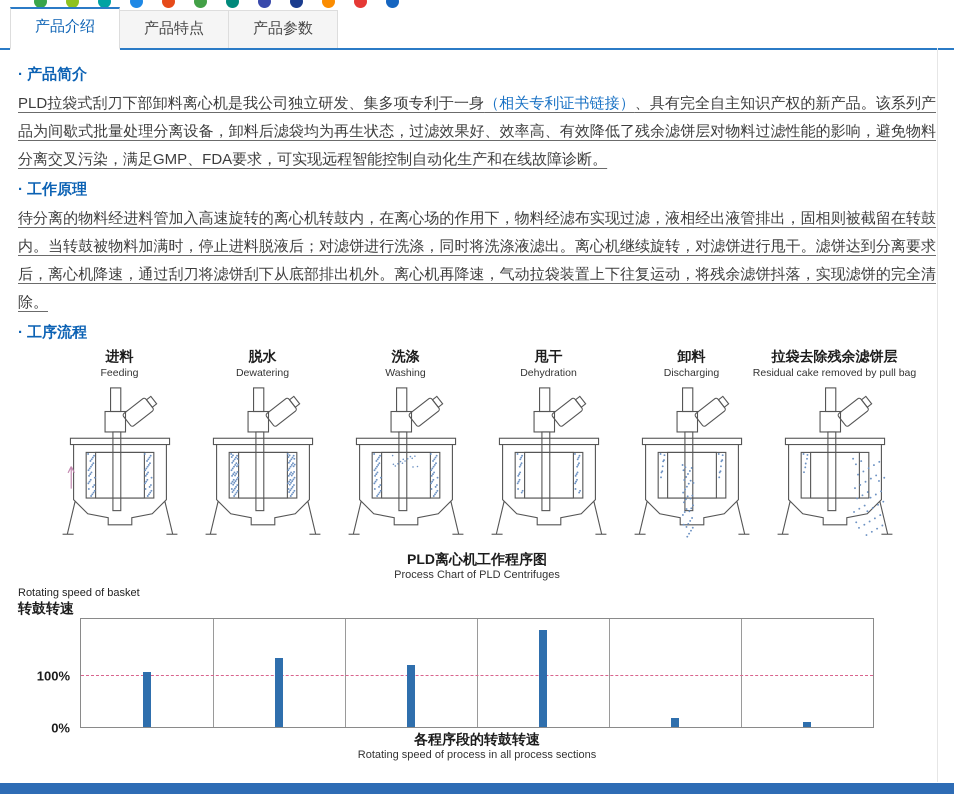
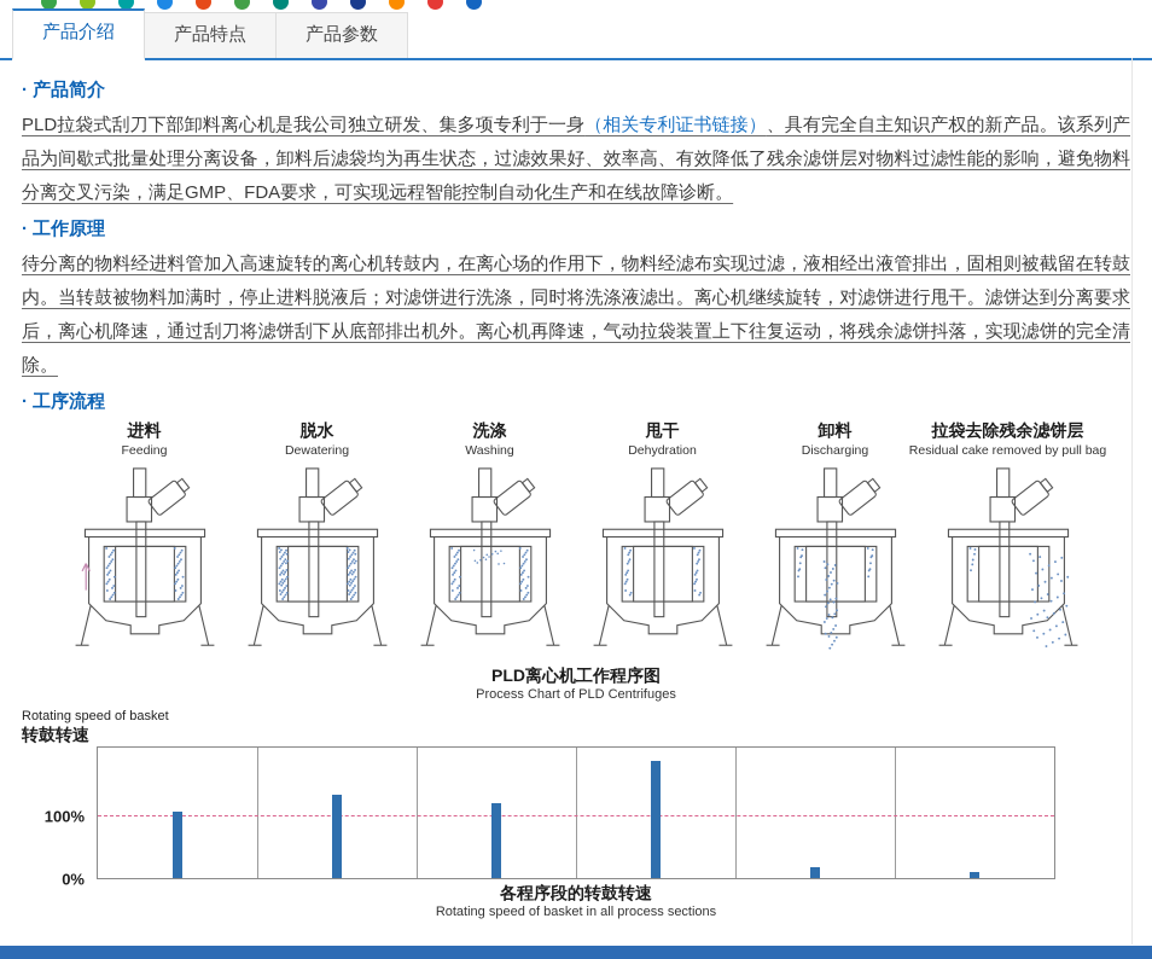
  产品介绍
  产品特点
  产品参数
  · 产品简介
  PLD拉袋式刮刀下部卸料离心机是我公司独立研发、集多项专利于一身（相关专利证书链接）、具有完全自主知识产权的新产品。该系列产品为间歇式批量处理分离设备，卸料后滤袋均为再生状态，过滤效果好、效率高、有效降低了残余滤饼层对物料过滤性能的影响，避免物料分离交叉污染，满足GMP、FDA要求，可实现远程智能控制自动化生产和在线故障诊断。
  · 工作原理
  待分离的物料经进料管加入高速旋转的离心机转鼓内，在离心场的作用下，物料经滤布实现过滤，液相经出液管排出，固相则被截留在转鼓内。当转鼓被物料加满时，停止进料脱液后；对滤饼进行洗涤，同时将洗涤液滤出。离心机继续旋转，对滤饼进行甩干。滤饼达到分离要求后，离心机降速，通过刮刀将滤饼刮下从底部排出机外。离心机再降速，气动拉袋装置上下往复运动，将残余滤饼抖落，实现滤饼的完全清除。
  · 工序流程
  进料
  Feeding
  脱水
  Dewatering
  洗涤
  Washing
  甩干
  Dehydration
  卸料
  Discharging
  拉袋去除残余滤饼层
  Residual cake removed by pull bag
  PLD离心机工作程序图
  Process Chart of PLD Centrifuges
  Rotating speed of basket
  转鼓转速
  100%
  0%
  各程序段的转鼓转速
- Rotating speed of process in all process sections
+ Rotating speed of basket in all process sections
